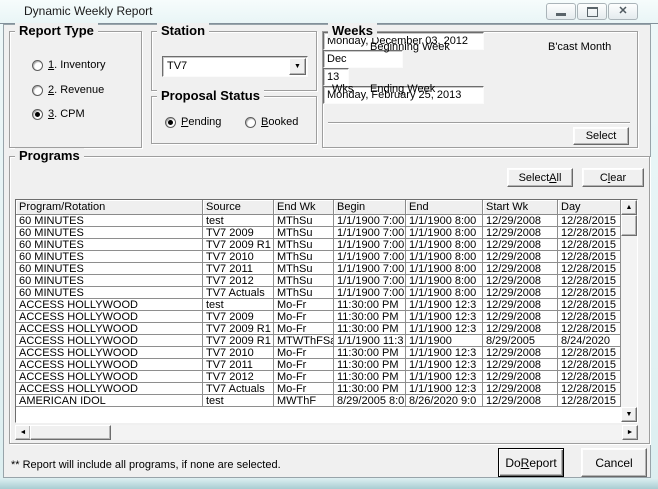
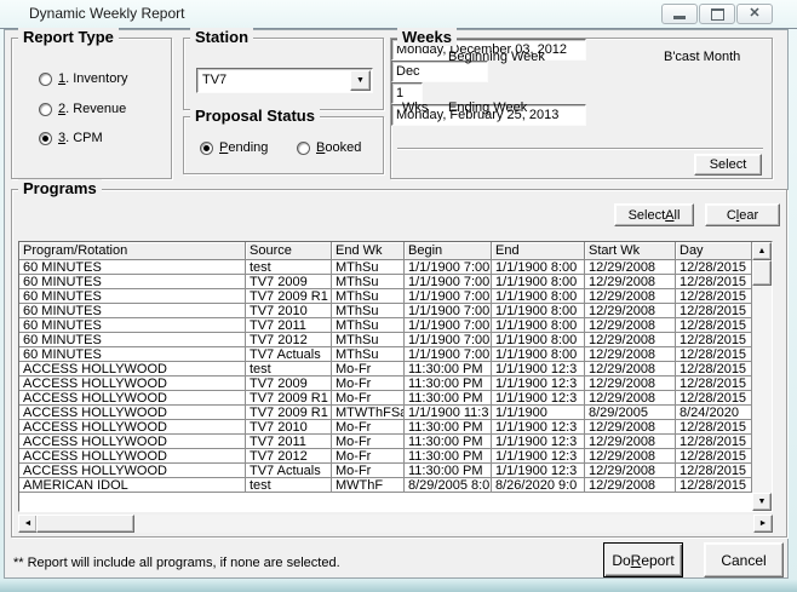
  Dynamic Weekly Report
  ✕
  Report Type
  1. Inventory
  2. Revenue
  3. CPM
  Station
  TV7
  Proposal Status
  Pending
  Booked
  Weeks
  Beginning Week
  B'cast Month
  Monday, December 03, 2012
  Dec
  Wks
  Ending Week
- 13
+ 1
  Monday, February 25, 2013
  Select
  Programs
  Select
  A
  ll
  C
  l
  ear
  Program/Rotation
  Source
  End Wk
  Begin
  End
  Start Wk
  Day
  60 MINUTES
  test
  MThSu
  1/1/1900 7:00
  1/1/1900 8:00
  12/29/2008
  12/28/2015
  60 MINUTES
  TV7 2009
  MThSu
  1/1/1900 7:00
  1/1/1900 8:00
  12/29/2008
  12/28/2015
  60 MINUTES
  TV7 2009 R1
  MThSu
  1/1/1900 7:00
  1/1/1900 8:00
  12/29/2008
  12/28/2015
  60 MINUTES
  TV7 2010
  MThSu
  1/1/1900 7:00
  1/1/1900 8:00
  12/29/2008
  12/28/2015
  60 MINUTES
  TV7 2011
  MThSu
  1/1/1900 7:00
  1/1/1900 8:00
  12/29/2008
  12/28/2015
  60 MINUTES
  TV7 2012
  MThSu
  1/1/1900 7:00
  1/1/1900 8:00
  12/29/2008
  12/28/2015
  60 MINUTES
  TV7 Actuals
  MThSu
  1/1/1900 7:00
  1/1/1900 8:00
  12/29/2008
  12/28/2015
  ACCESS HOLLYWOOD
  test
  Mo-Fr
  11:30:00 PM
  1/1/1900 12:3
  12/29/2008
  12/28/2015
  ACCESS HOLLYWOOD
  TV7 2009
  Mo-Fr
  11:30:00 PM
  1/1/1900 12:3
  12/29/2008
  12/28/2015
  ACCESS HOLLYWOOD
  TV7 2009 R1
  Mo-Fr
  11:30:00 PM
  1/1/1900 12:3
  12/29/2008
  12/28/2015
  ACCESS HOLLYWOOD
  TV7 2009 R1
  MTWThFS
  1/1/1900 11:3
  1/1/1900
  8/29/2005
  8/24/2020
  ACCESS HOLLYWOOD
  TV7 2010
  Mo-Fr
  11:30:00 PM
  1/1/1900 12:3
  12/29/2008
  12/28/2015
  ACCESS HOLLYWOOD
  TV7 2011
  Mo-Fr
  11:30:00 PM
  1/1/1900 12:3
  12/29/2008
  12/28/2015
  ACCESS HOLLYWOOD
  TV7 2012
  Mo-Fr
  11:30:00 PM
  1/1/1900 12:3
  12/29/2008
  12/28/2015
  ACCESS HOLLYWOOD
  TV7 Actuals
  Mo-Fr
  11:30:00 PM
  1/1/1900 12:3
  12/29/2008
  12/28/2015
  AMERICAN IDOL
  test
  MWThF
  8/29/2005 8:0
  8/26/2020 9:0
  12/29/2008
  12/28/2015
  ** Report will include all programs, if none are selected.
  Do
  R
  eport
  Cancel
